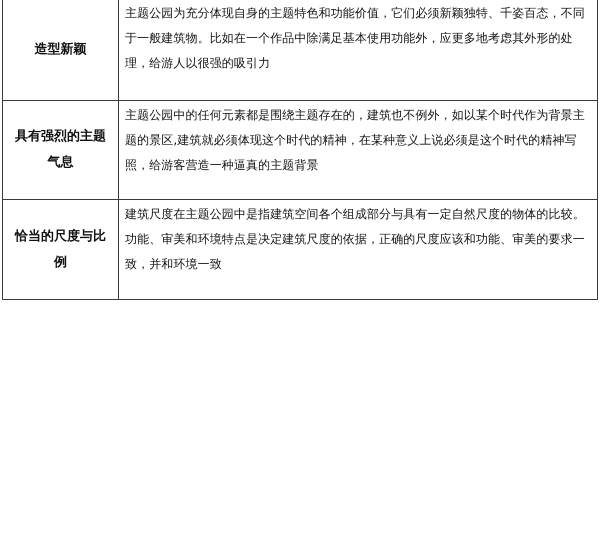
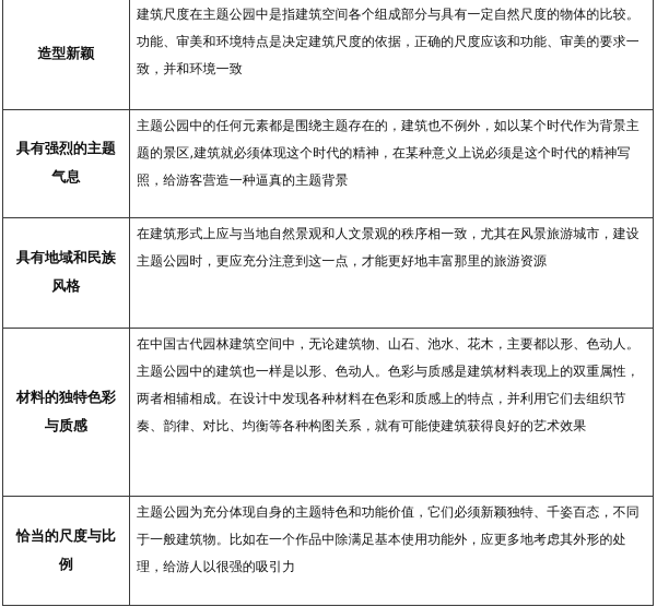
- 造型新颖	主题公园为充分体现自身的主题特色和功能价值，它们必须新颖独特、千姿百态，不同于一般建筑物。比如在一个作品中除满足基本使用功能外，应更多地考虑其外形的处理，给游人以很强的吸引力
+ 造型新颖	建筑尺度在主题公园中是指建筑空间各个组成部分与具有一定自然尺度的物体的比较。功能、审美和环境特点是决定建筑尺度的依据，正确的尺度应该和功能、审美的要求一致，并和环境一致
  具有强烈的主题气息	主题公园中的任何元素都是围绕主题存在的，建筑也不例外，如以某个时代作为背景主题的景区,建筑就必须体现这个时代的精神，在某种意义上说必须是这个时代的精神写照，给游客营造一种逼真的主题背景
+ 具有地域和民族风格	在建筑形式上应与当地自然景观和人文景观的秩序相一致，尤其在风景旅游城市，建设主题公园时，更应充分注意到这一点，才能更好地丰富那里的旅游资源
+ 材料的独特色彩与质感	在中国古代园林建筑空间中，无论建筑物、山石、池水、花木，主要都以形、色动人。主题公园中的建筑也一样是以形、色动人。色彩与质感是建筑材料表现上的双重属性，两者相辅相成。在设计中发现各种材料在色彩和质感上的特点，并利用它们去组织节奏、韵律、对比、均衡等各种构图关系，就有可能使建筑获得良好的艺术效果
- 恰当的尺度与比例	建筑尺度在主题公园中是指建筑空间各个组成部分与具有一定自然尺度的物体的比较。功能、审美和环境特点是决定建筑尺度的依据，正确的尺度应该和功能、审美的要求一致，并和环境一致
+ 恰当的尺度与比例	主题公园为充分体现自身的主题特色和功能价值，它们必须新颖独特、千姿百态，不同于一般建筑物。比如在一个作品中除满足基本使用功能外，应更多地考虑其外形的处理，给游人以很强的吸引力
